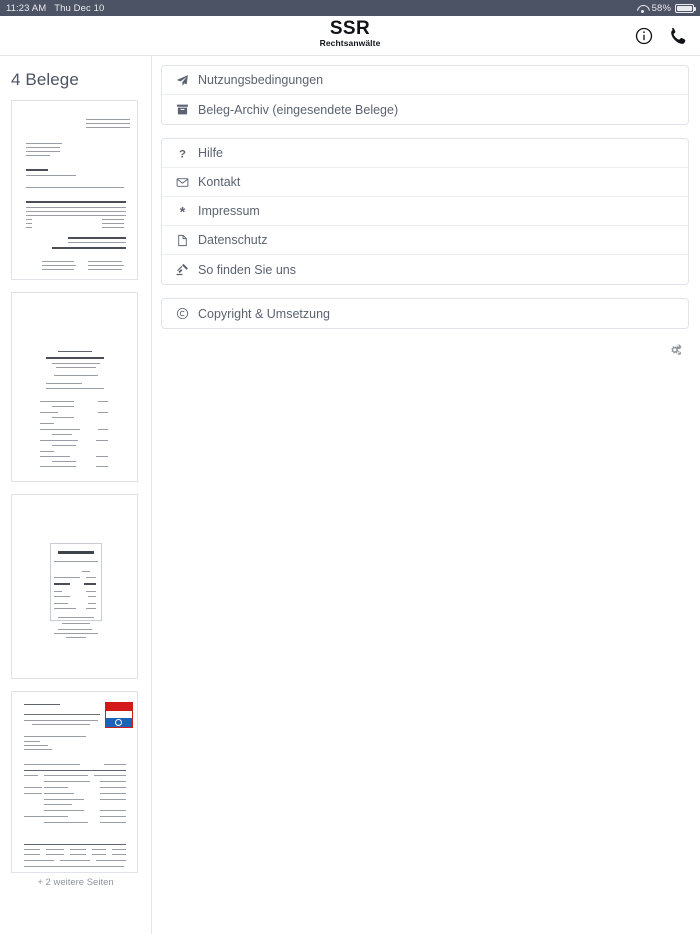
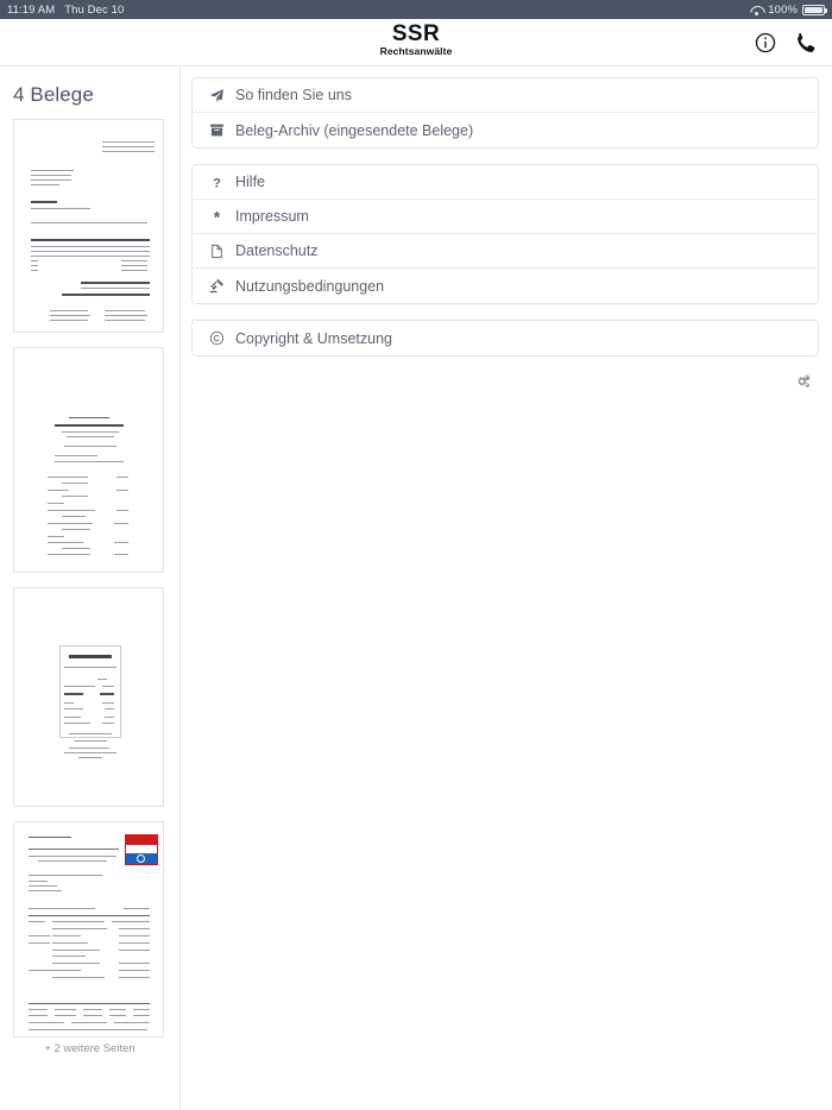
- 11:23 AM
+ 11:19 AM
  Thu Dec 10
- 58%
+ 100%
  SSR
  Rechtsanwälte
  4 Belege
  + 2 weitere Seiten
- Nutzungsbedingungen
+ So finden Sie uns
  Beleg-Archiv (eingesendete Belege)
  ?
  Hilfe
- Kontakt
  *
  Impressum
  Datenschutz
- So finden Sie uns
+ Nutzungsbedingungen
  Copyright & Umsetzung
